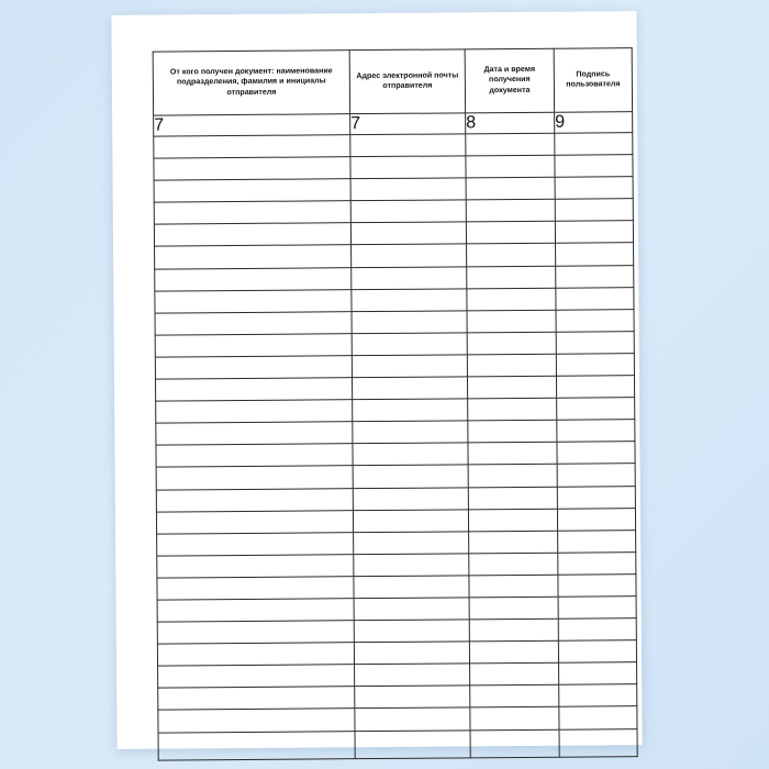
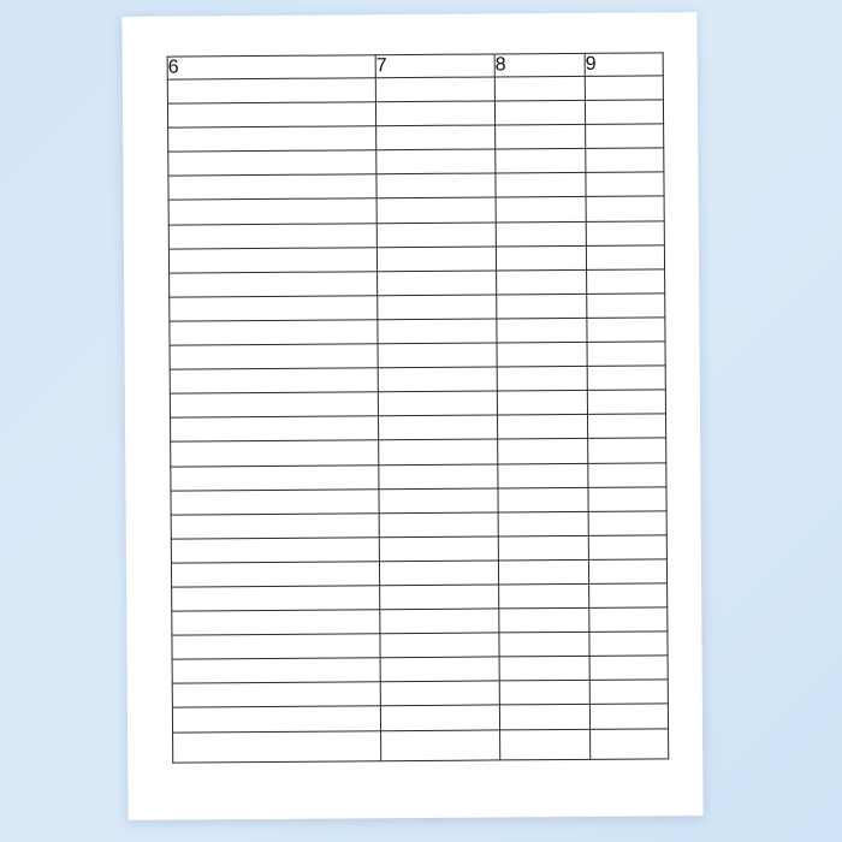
- От кого получен документ: наименование подразделения, фамилия и инициалы отправителя	Адрес электронной почты отправителя	Дата и время получения документа	Подпись пользователя
- 7	7	8	9
+ 6	7	8	9
